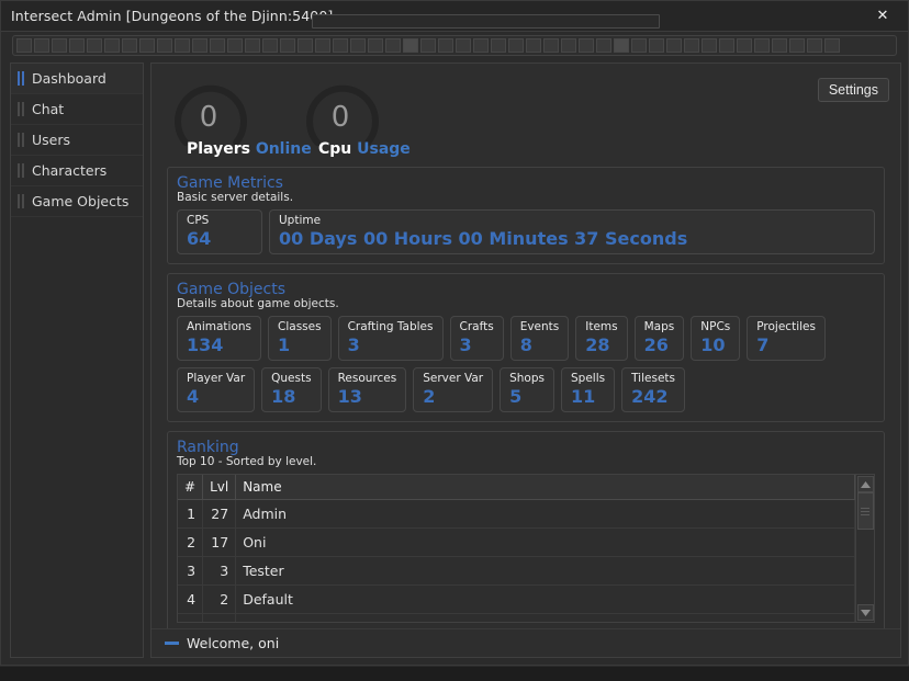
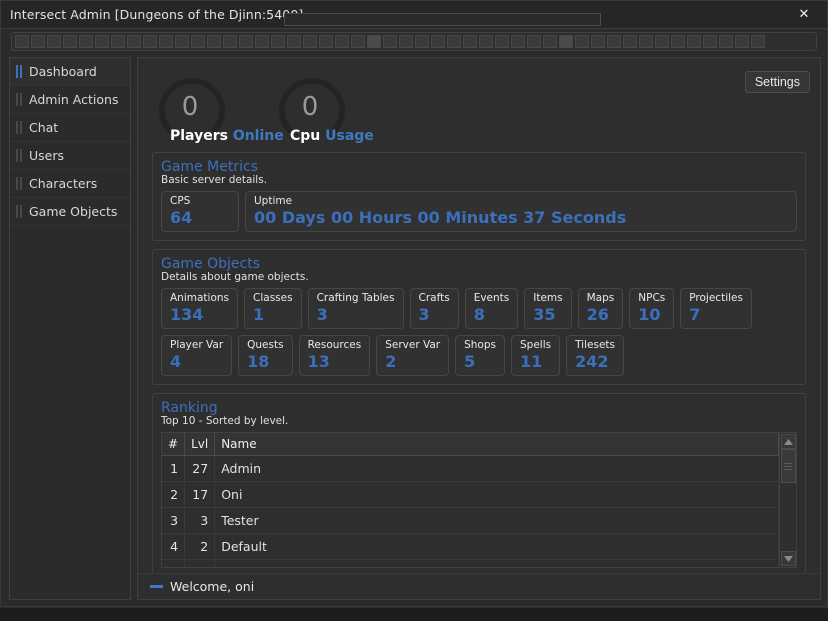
  Intersect Admin [Dungeons of the Djinn:54
  ✕
  Dashboard
+ Admin Actions
  Chat
  Users
  Characters
  Game Objects
  0
  Players Online
  0
  Cpu Usage
  Settings
  Game Metrics
  Basic server details.
  CPS
  64
  Uptime
  00 Days 00 Hours 00 Minutes 37 Seconds
  Game Objects
  Details about game objects.
  Animations
  134
  Classes
  1
  Crafting Tables
  3
  Crafts
  3
  Events
  8
  Items
- 28
+ 35
  Maps
  26
  NPCs
  10
  Projectiles
  7
  Player Var
  4
  Quests
  18
  Resources
  13
  Server Var
  2
  Shops
  5
  Spells
  11
  Tilesets
  242
  Ranking
  Top 10 - Sorted by level.
  #	Lvl	Name
  1	27	Admin
  2	17	Oni
  3	3	Tester
  4	2	Default
  Welcome, oni
